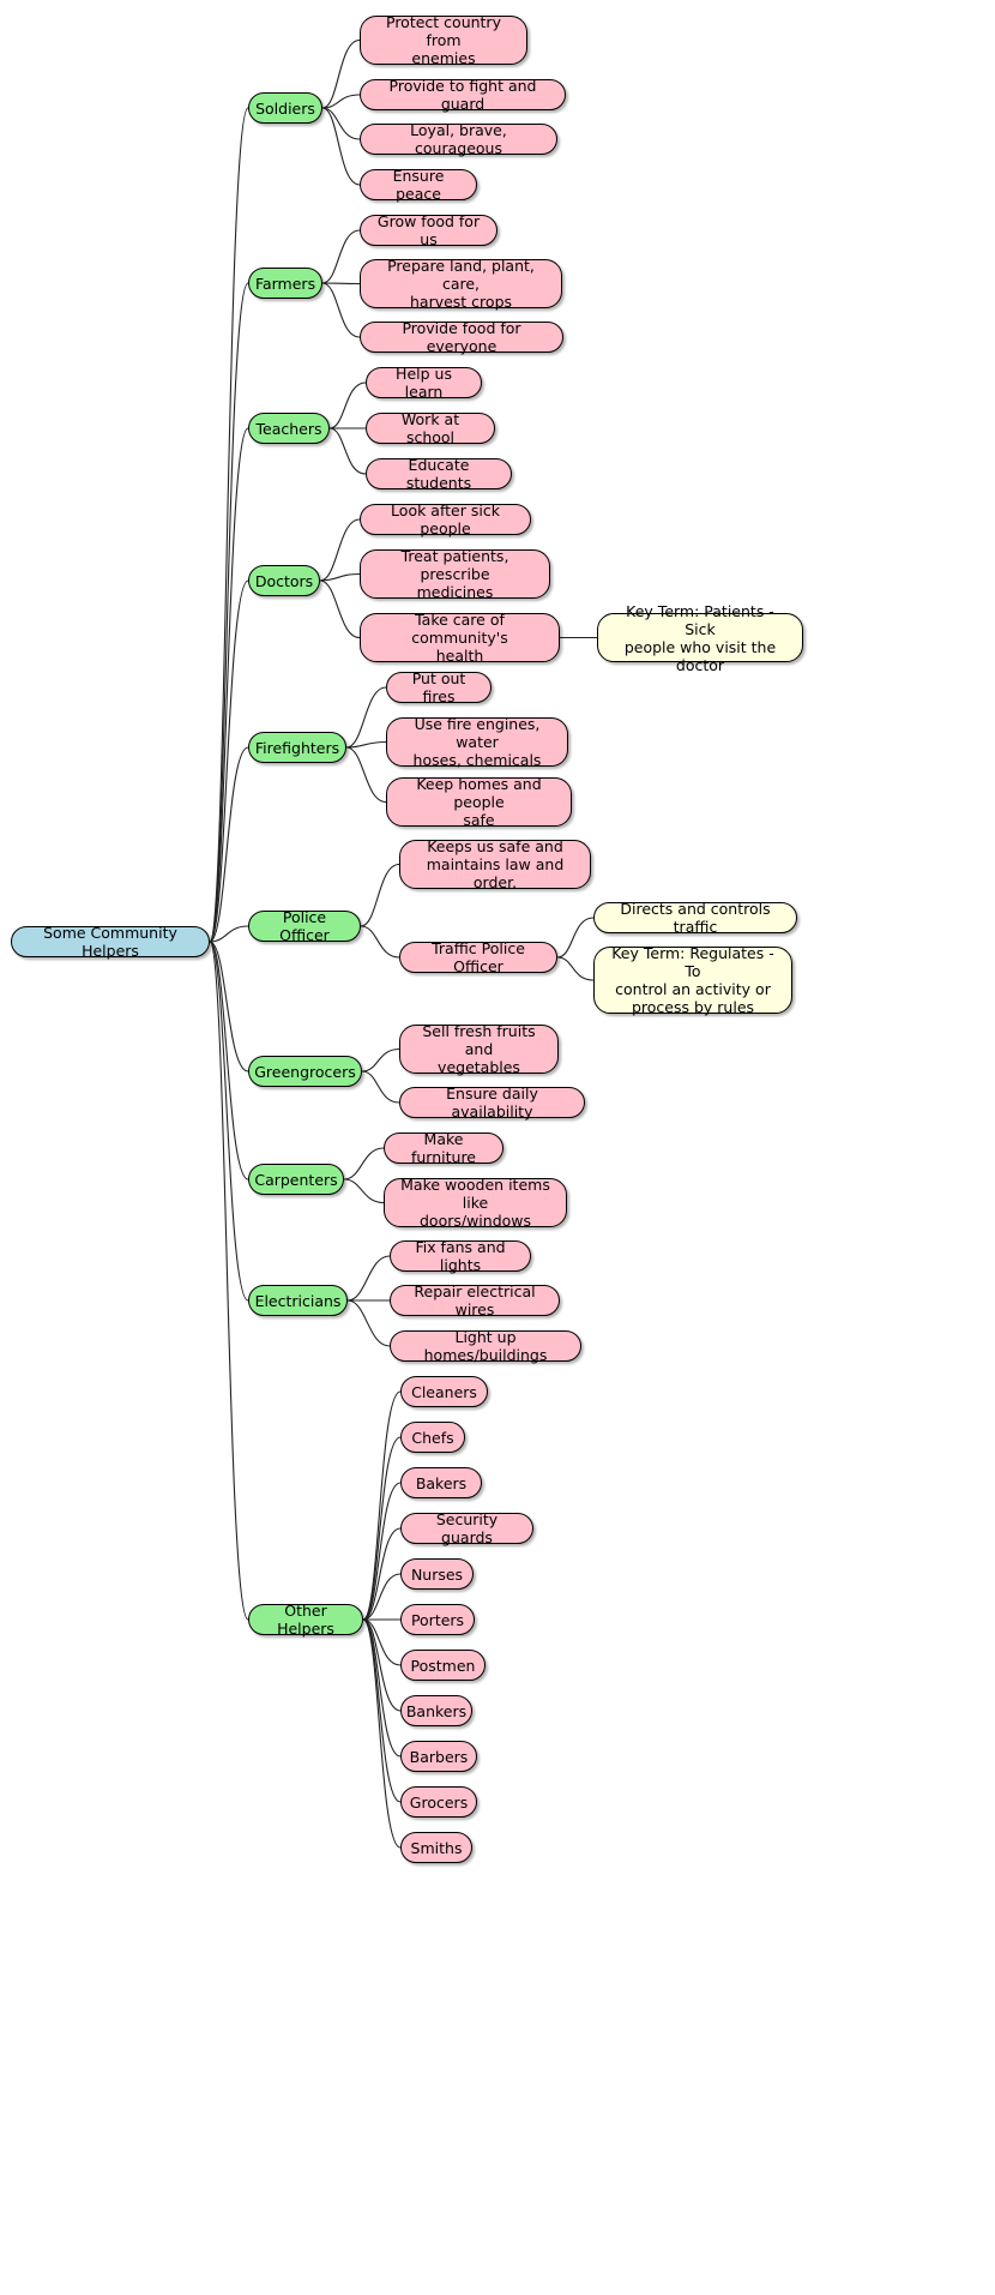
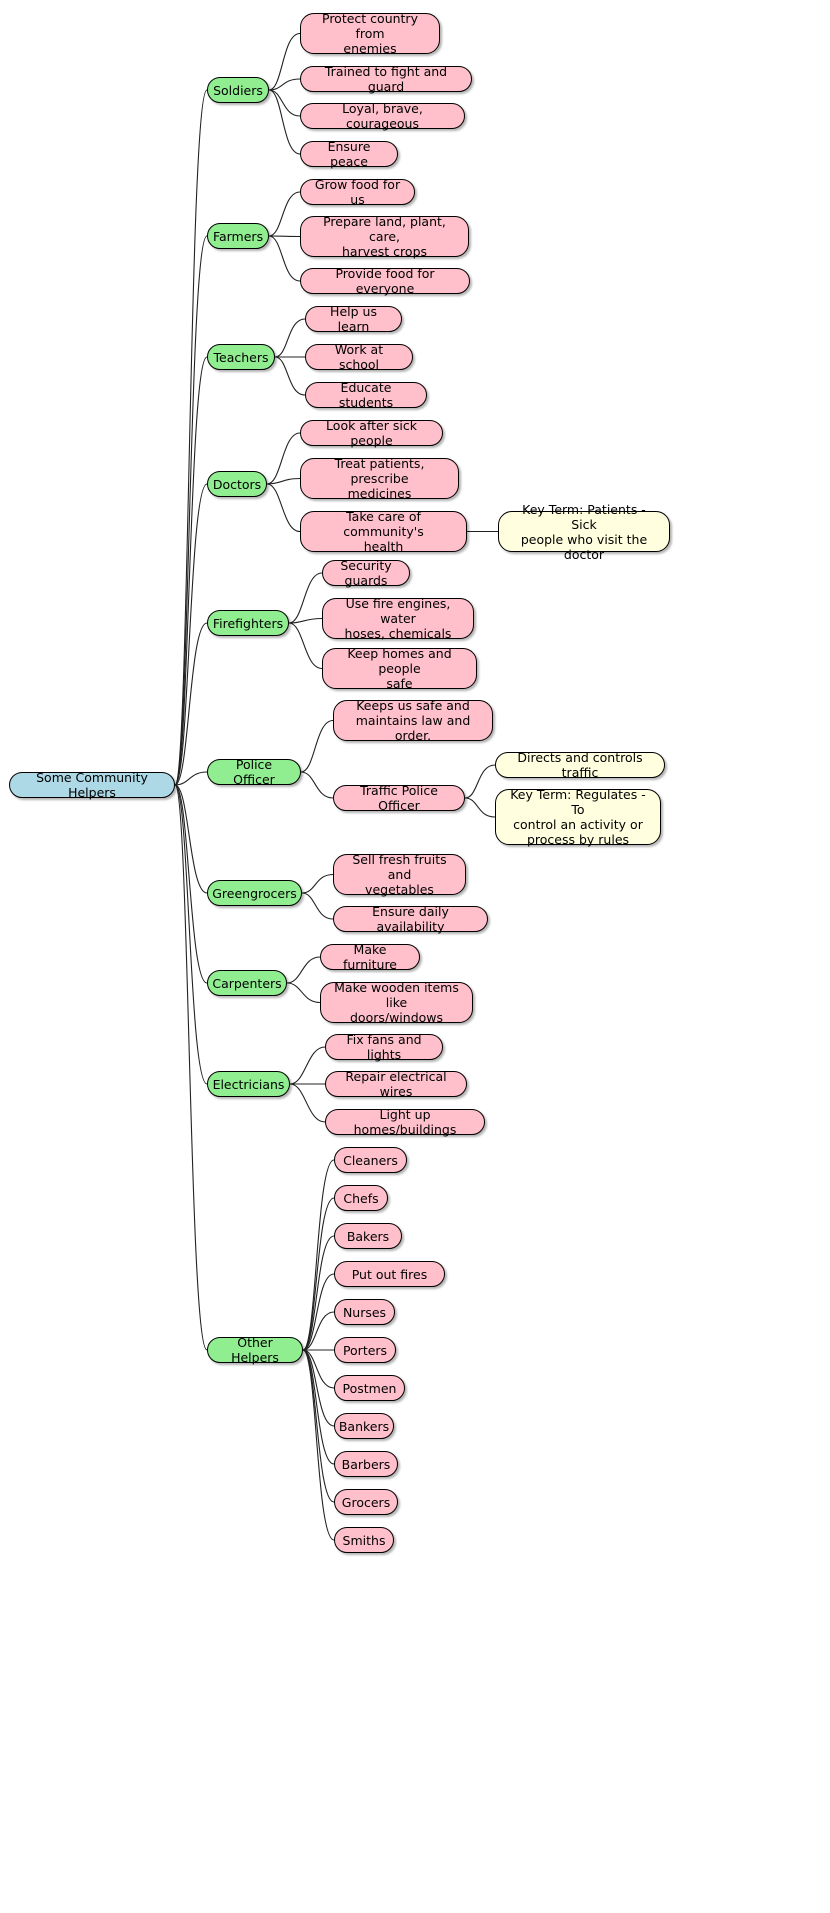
  Some Community Helpers
  Soldiers
  Protect country from
  enemies
- Provide to fight and guard
+ Trained to fight and guard
  Loyal, brave, courageous
  Ensure peace
  Farmers
  Grow food for us
  Prepare land, plant, care,
  harvest crops
  Provide food for everyone
  Teachers
  Help us learn
  Work at school
  Educate students
  Doctors
  Look after sick people
  Treat patients, prescribe
  medicines
  Take care of community's
  health
  Key Term: Patients - Sick
  people who visit the doctor
  Firefighters
- Put out fires
+ Security guards
  Use fire engines, water
  hoses, chemicals
  Keep homes and people
  safe
  Police Officer
  Keeps us safe and
  maintains law and order.
  Traffic Police Officer
  Directs and controls traffic
  Key Term: Regulates - To
  control an activity or
  process by rules
  Greengrocers
  Sell fresh fruits and
  vegetables
  Ensure daily availability
  Carpenters
  Make furniture
  Make wooden items like
  doors/windows
  Electricians
  Fix fans and lights
  Repair electrical wires
  Light up homes/buildings
  Other Helpers
  Cleaners
  Chefs
  Bakers
- Security guards
+ Put out fires
  Nurses
  Porters
  Postmen
  Bankers
  Barbers
  Grocers
  Smiths
